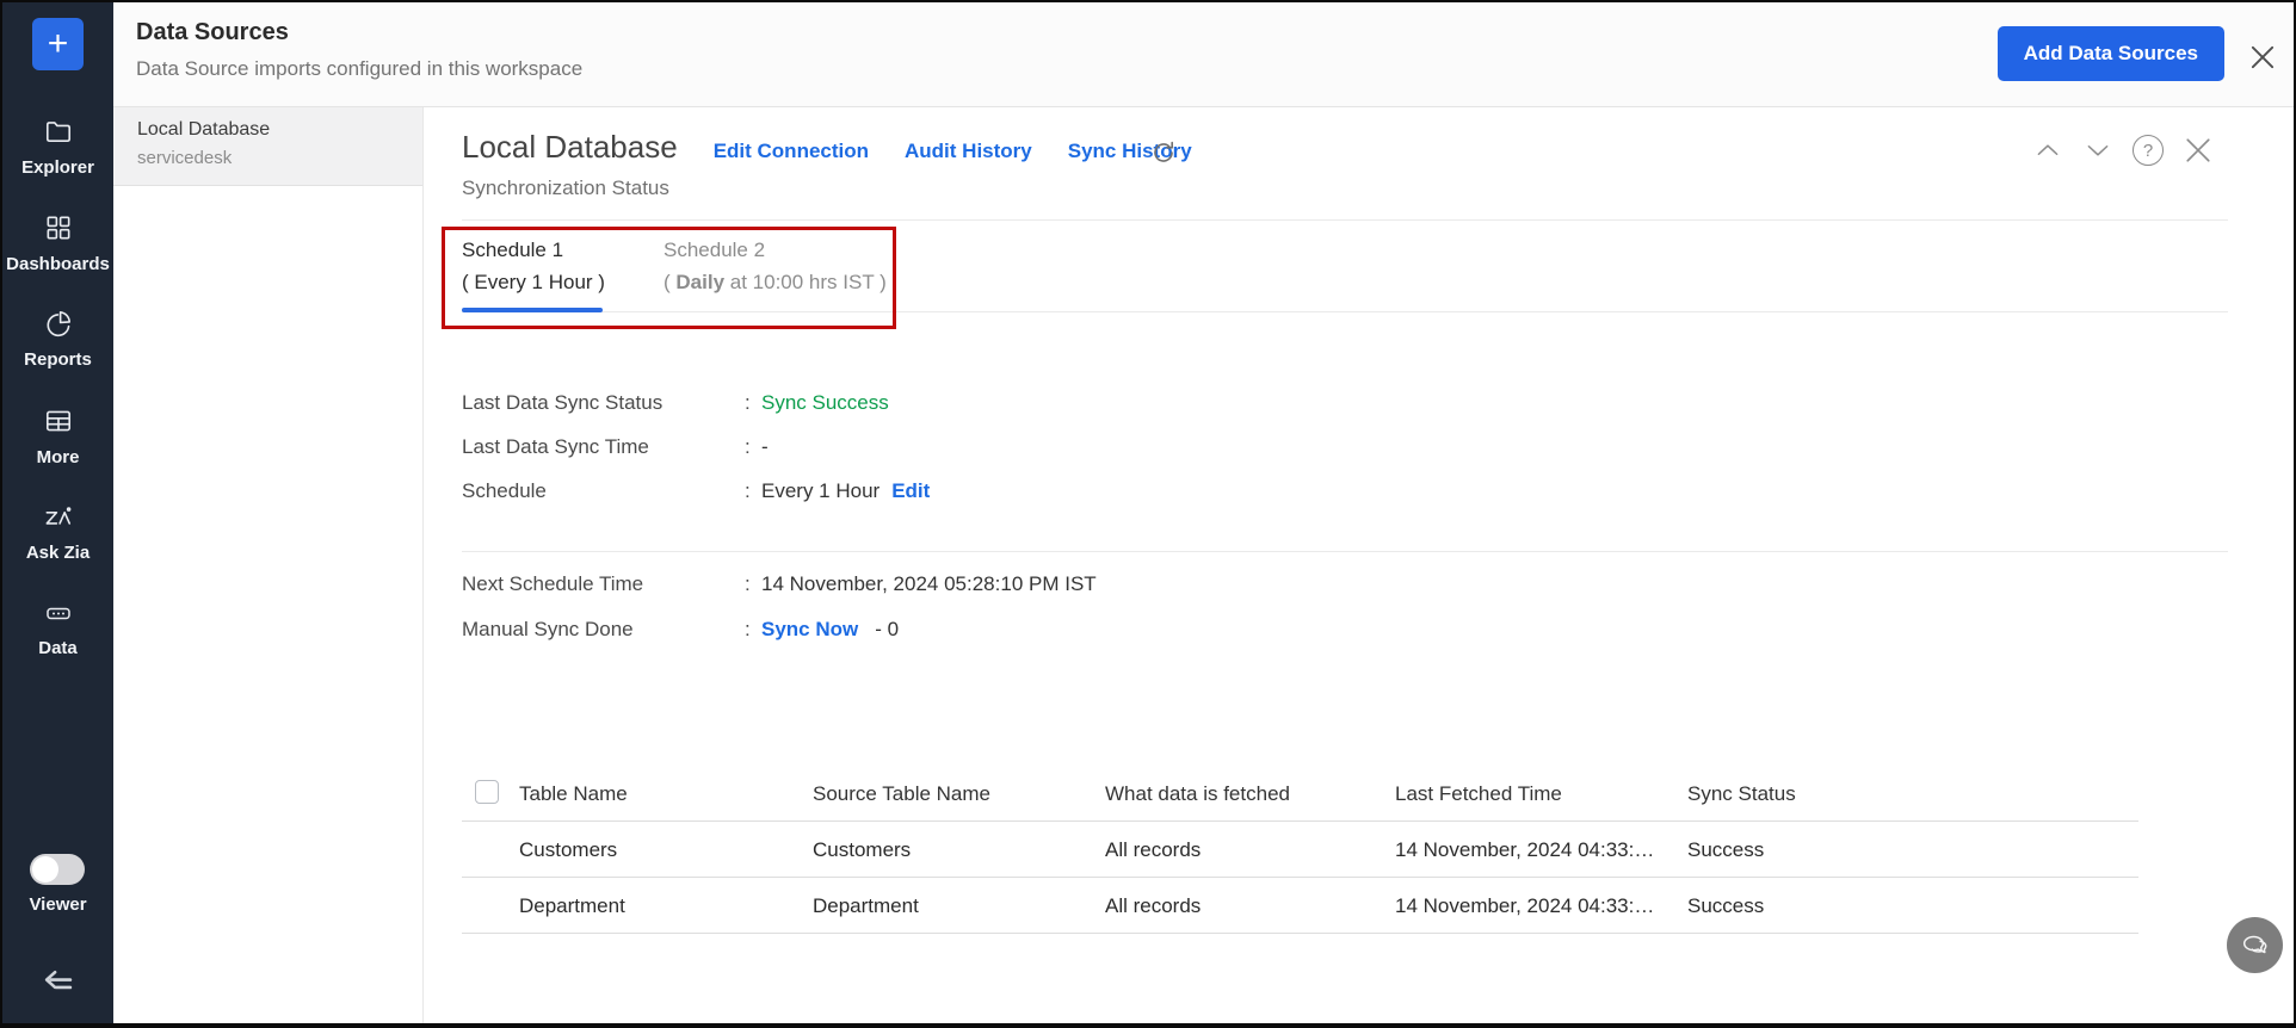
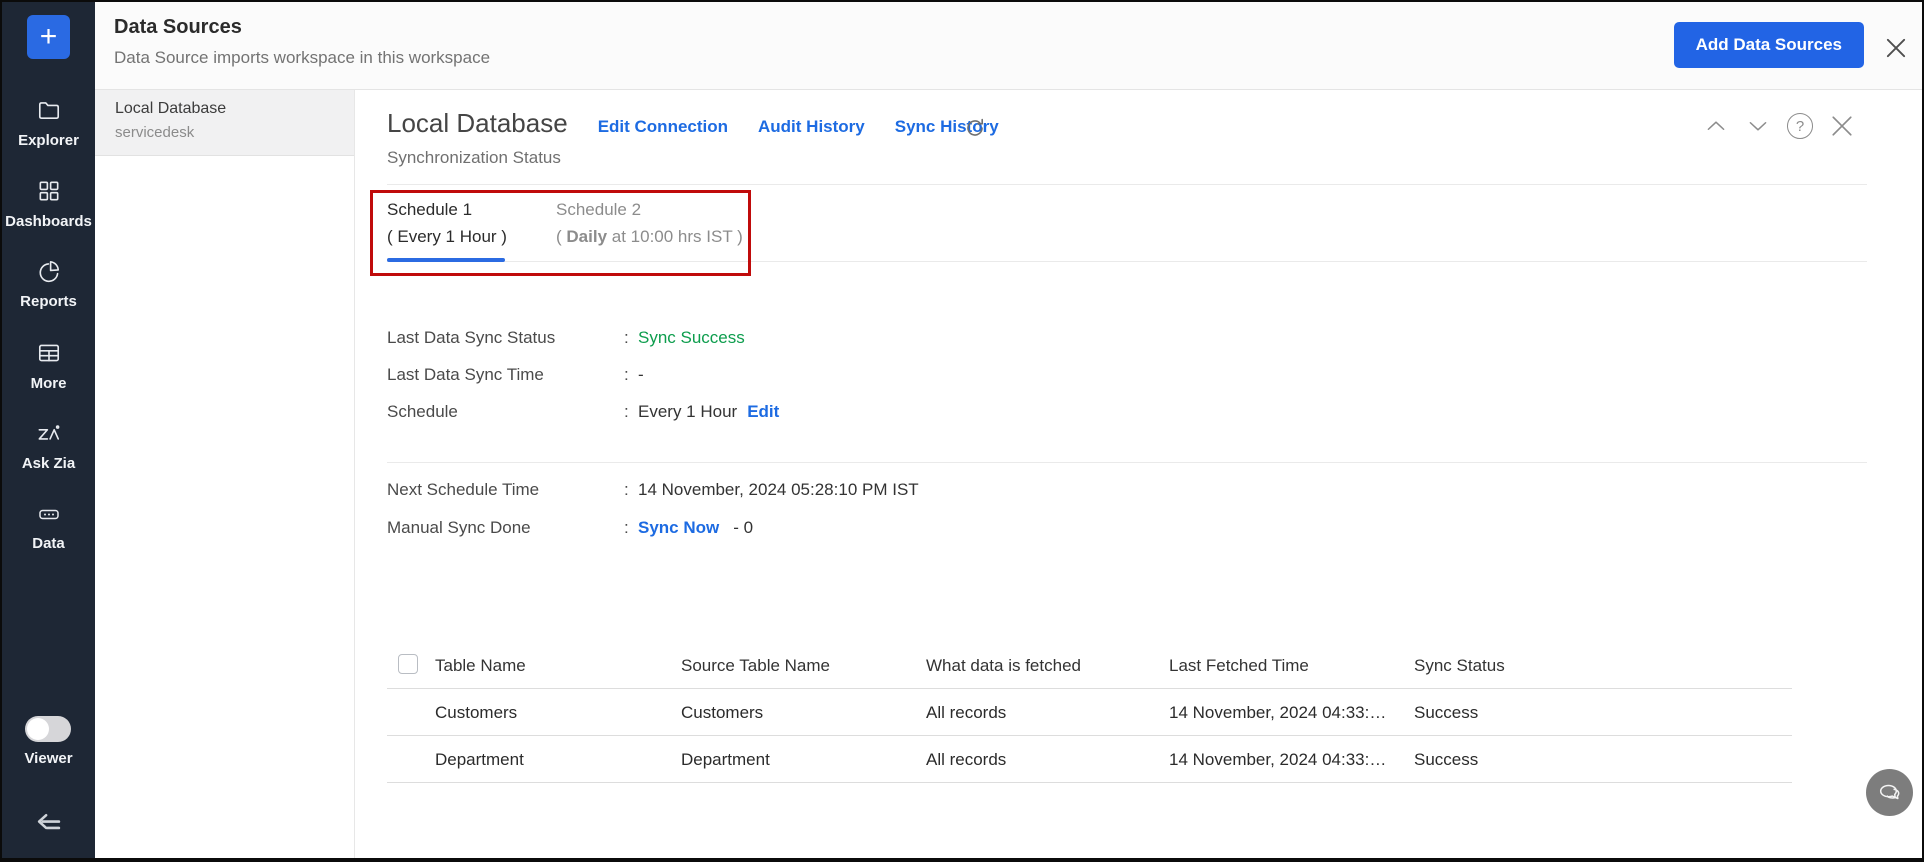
  +
  Explorer
  Dashboards
  Reports
  More
  Ask Zia
  Data
  Viewer
  Data Sources
- Data Source imports configured in this workspace
+ Data Source imports workspace in this workspace
  Add Data Sources
  Local Database
  servicedesk
  Local Database
  Edit Connection
  Audit History
  Sync History
  ?
  Synchronization Status
  Schedule 1
  ( Every 1 Hour )
  Schedule 2
  ( Daily at 10:00 hrs IST )
  Last Data Sync Status : Sync Success
  Last Data Sync Time : -
  Schedule : Every 1 Hour Edit
  Next Schedule Time : 14 November, 2024 05:28:10 PM IST
  Manual Sync Done : Sync Now - 0
  Table Name
  Source Table Name
  What data is fetched
  Last Fetched Time
  Sync Status
  Customers
  Customers
  All records
  14 November, 2024 04:33:…
  Success
  Department
  Department
  All records
  14 November, 2024 04:33:…
  Success
